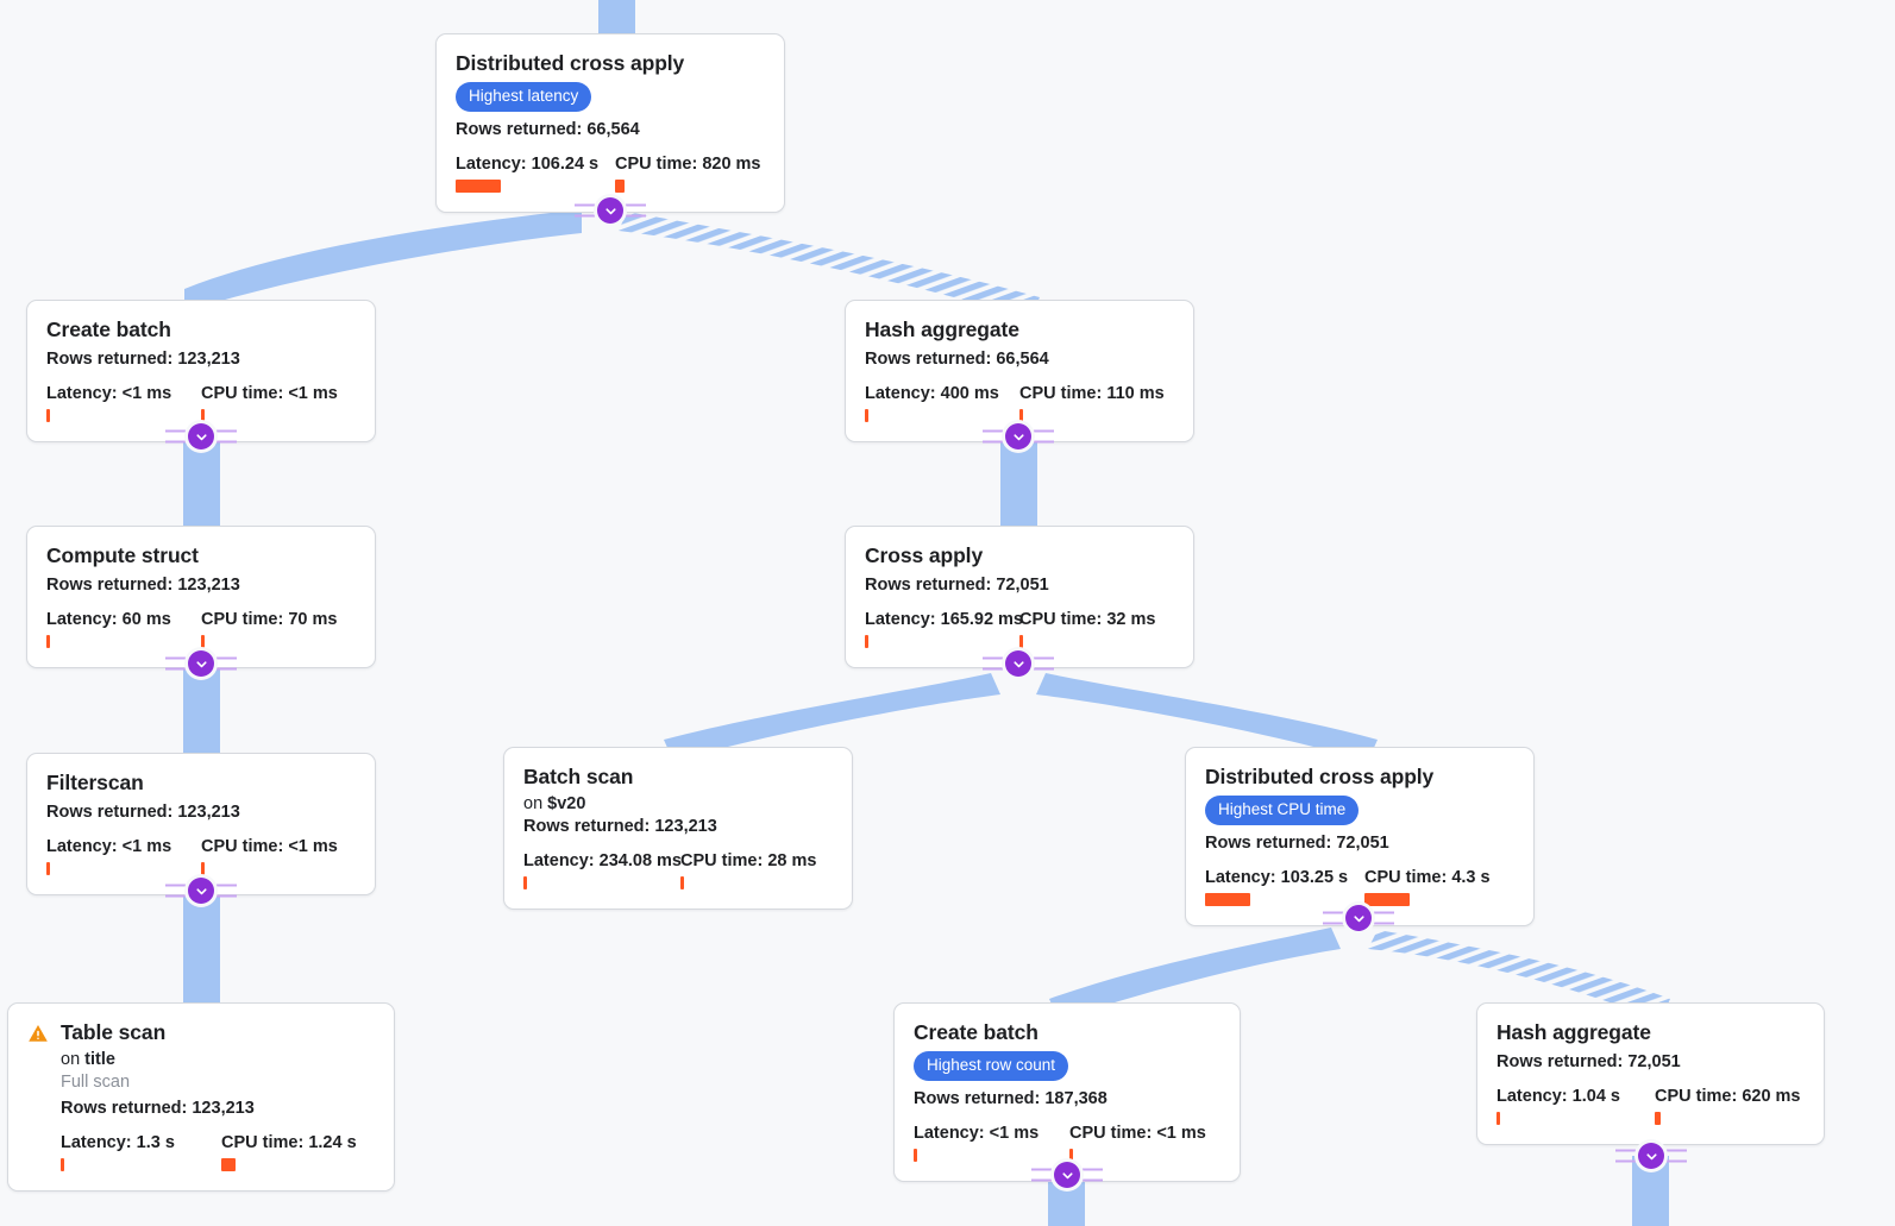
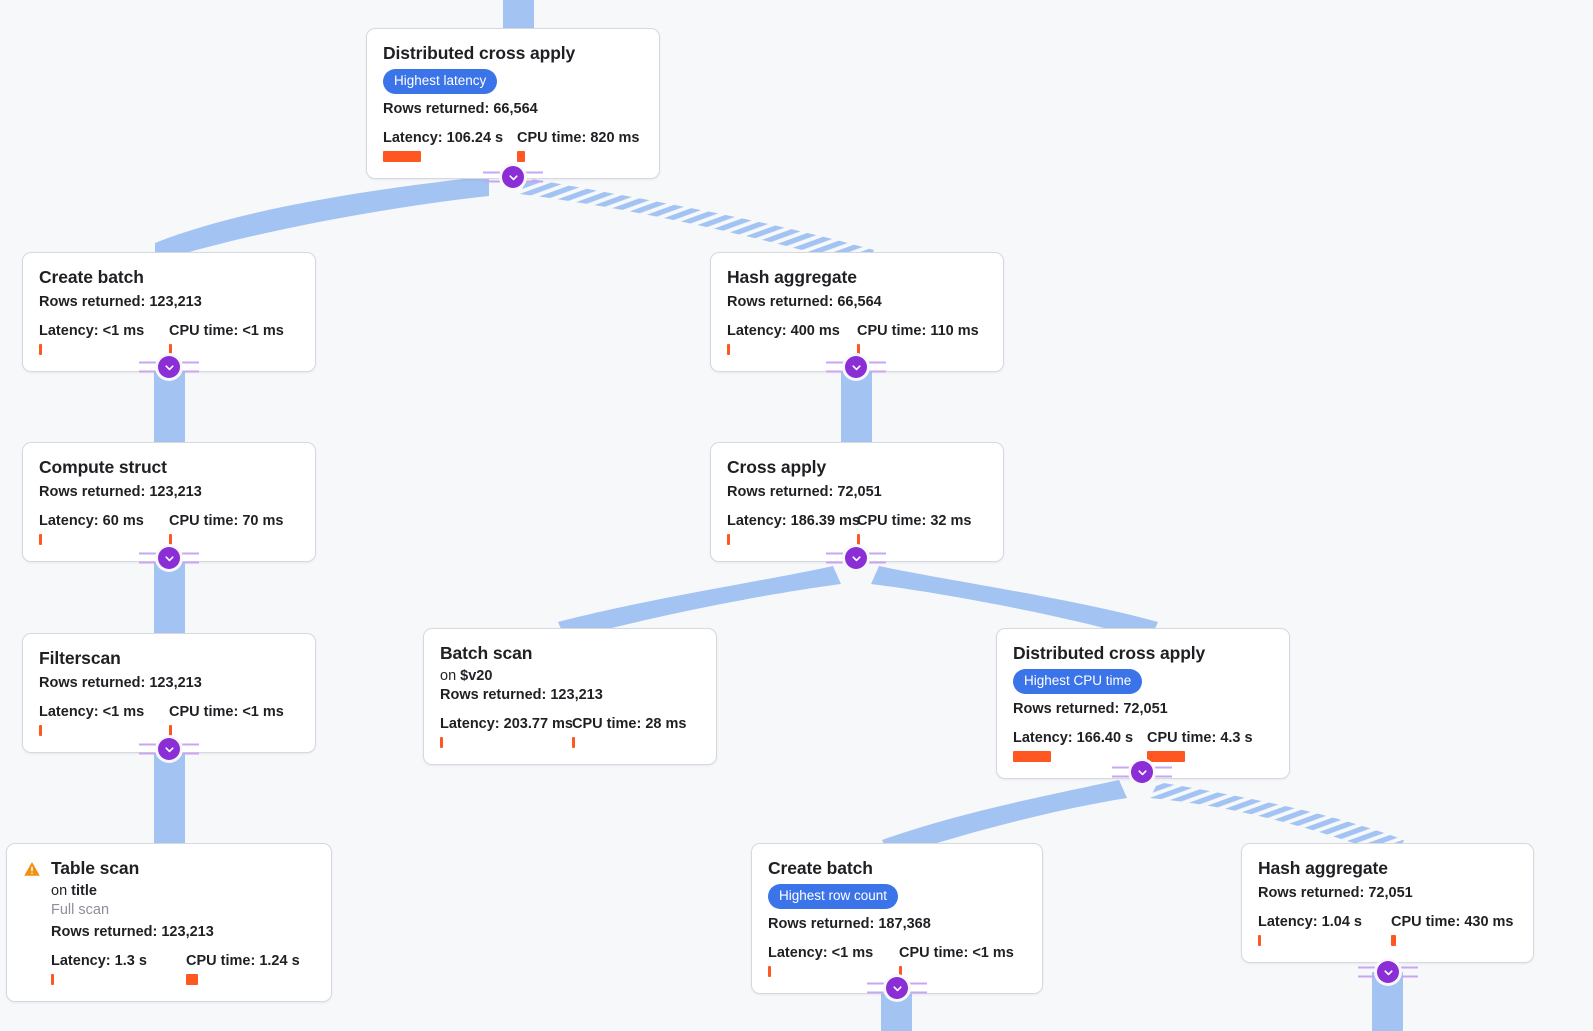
  Distributed cross apply
  Highest latency
  Rows returned: 66,564
  Latency: 106.24 s
  CPU time: 820 ms
  Create batch
  Rows returned: 123,213
  Latency: <1 ms
  CPU time: <1 ms
  Hash aggregate
  Rows returned: 66,564
  Latency: 400 ms
  CPU time: 110 ms
  Compute struct
  Rows returned: 123,213
  Latency: 60 ms
  CPU time: 70 ms
  Cross apply
  Rows returned: 72,051
- Latency: 165.92 ms
+ Latency: 186.39 ms
  CPU time: 32 ms
  Filterscan
  Rows returned: 123,213
  Latency: <1 ms
  CPU time: <1 ms
  Batch scan
  on $v20
  Rows returned: 123,213
- Latency: 234.08 ms
+ Latency: 203.77 ms
  CPU time: 28 ms
  Distributed cross apply
  Highest CPU time
  Rows returned: 72,051
- Latency: 103.25 s
+ Latency: 166.40 s
  CPU time: 4.3 s
  Table scan
  on title
  Full scan
  Rows returned: 123,213
  Latency: 1.3 s
  CPU time: 1.24 s
  Create batch
  Highest row count
  Rows returned: 187,368
  Latency: <1 ms
  CPU time: <1 ms
  Hash aggregate
  Rows returned: 72,051
  Latency: 1.04 s
- CPU time: 620 ms
+ CPU time: 430 ms
